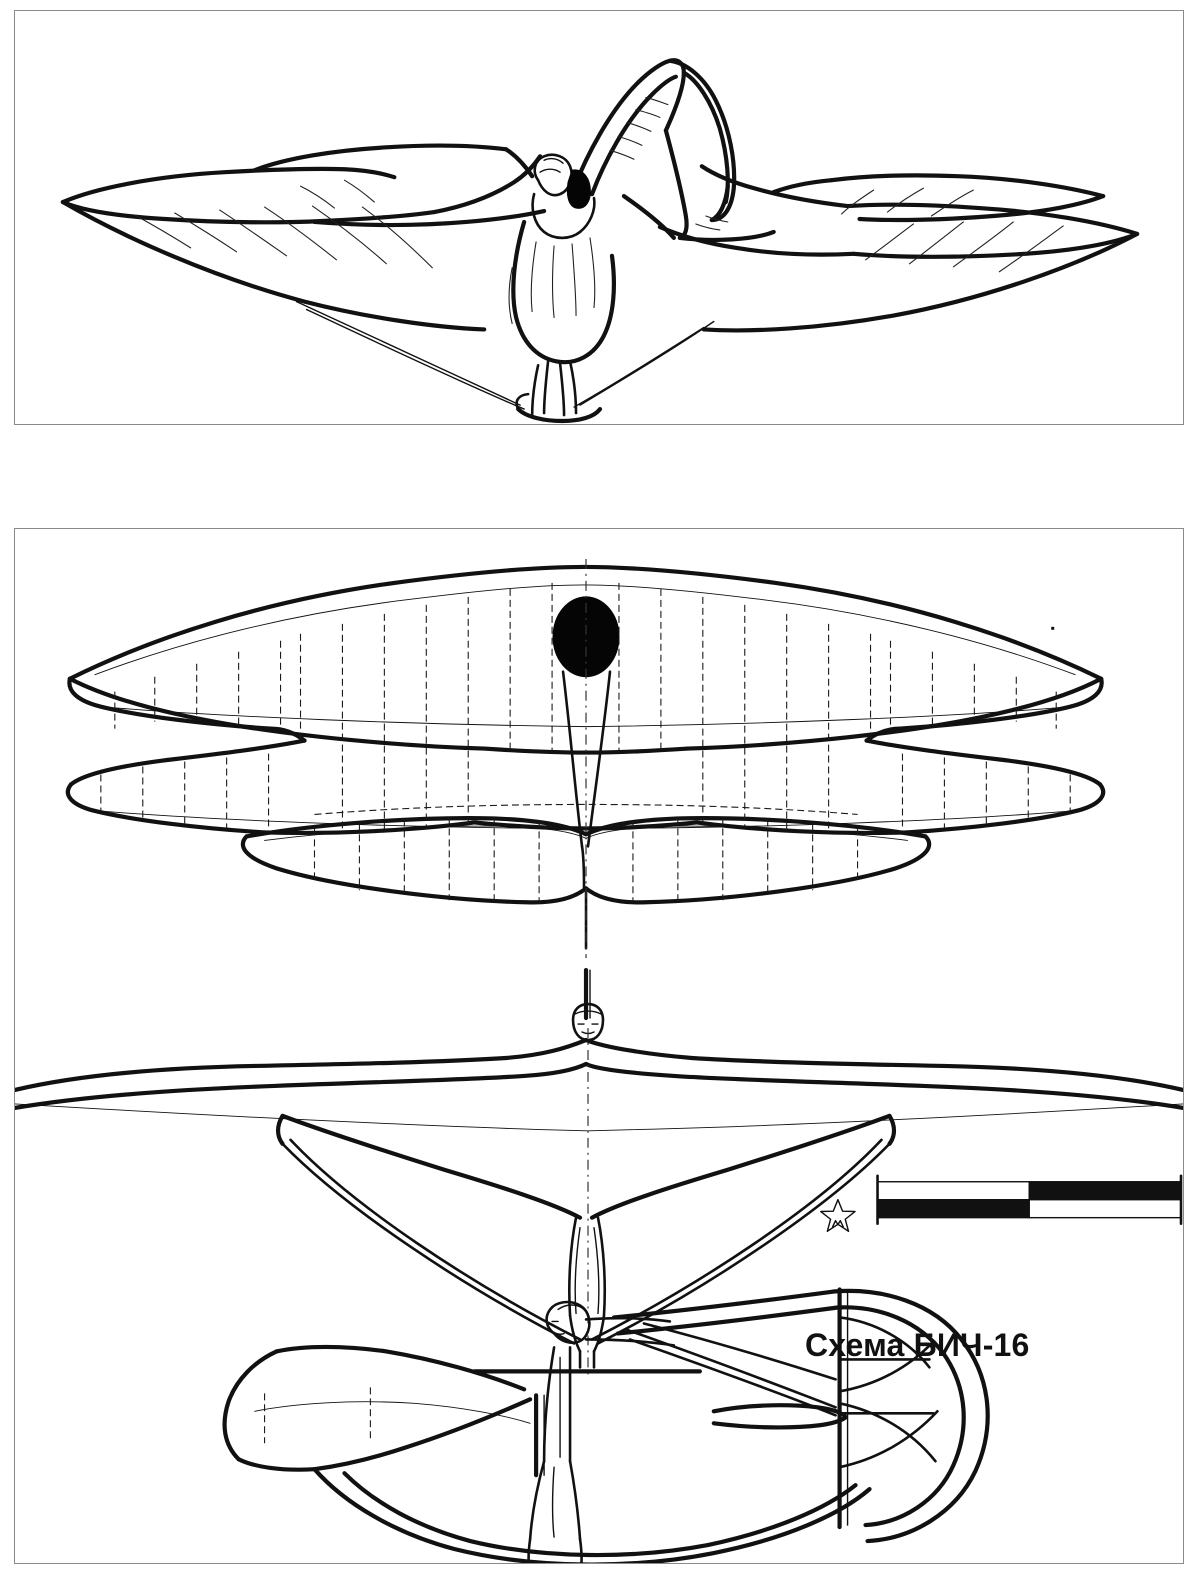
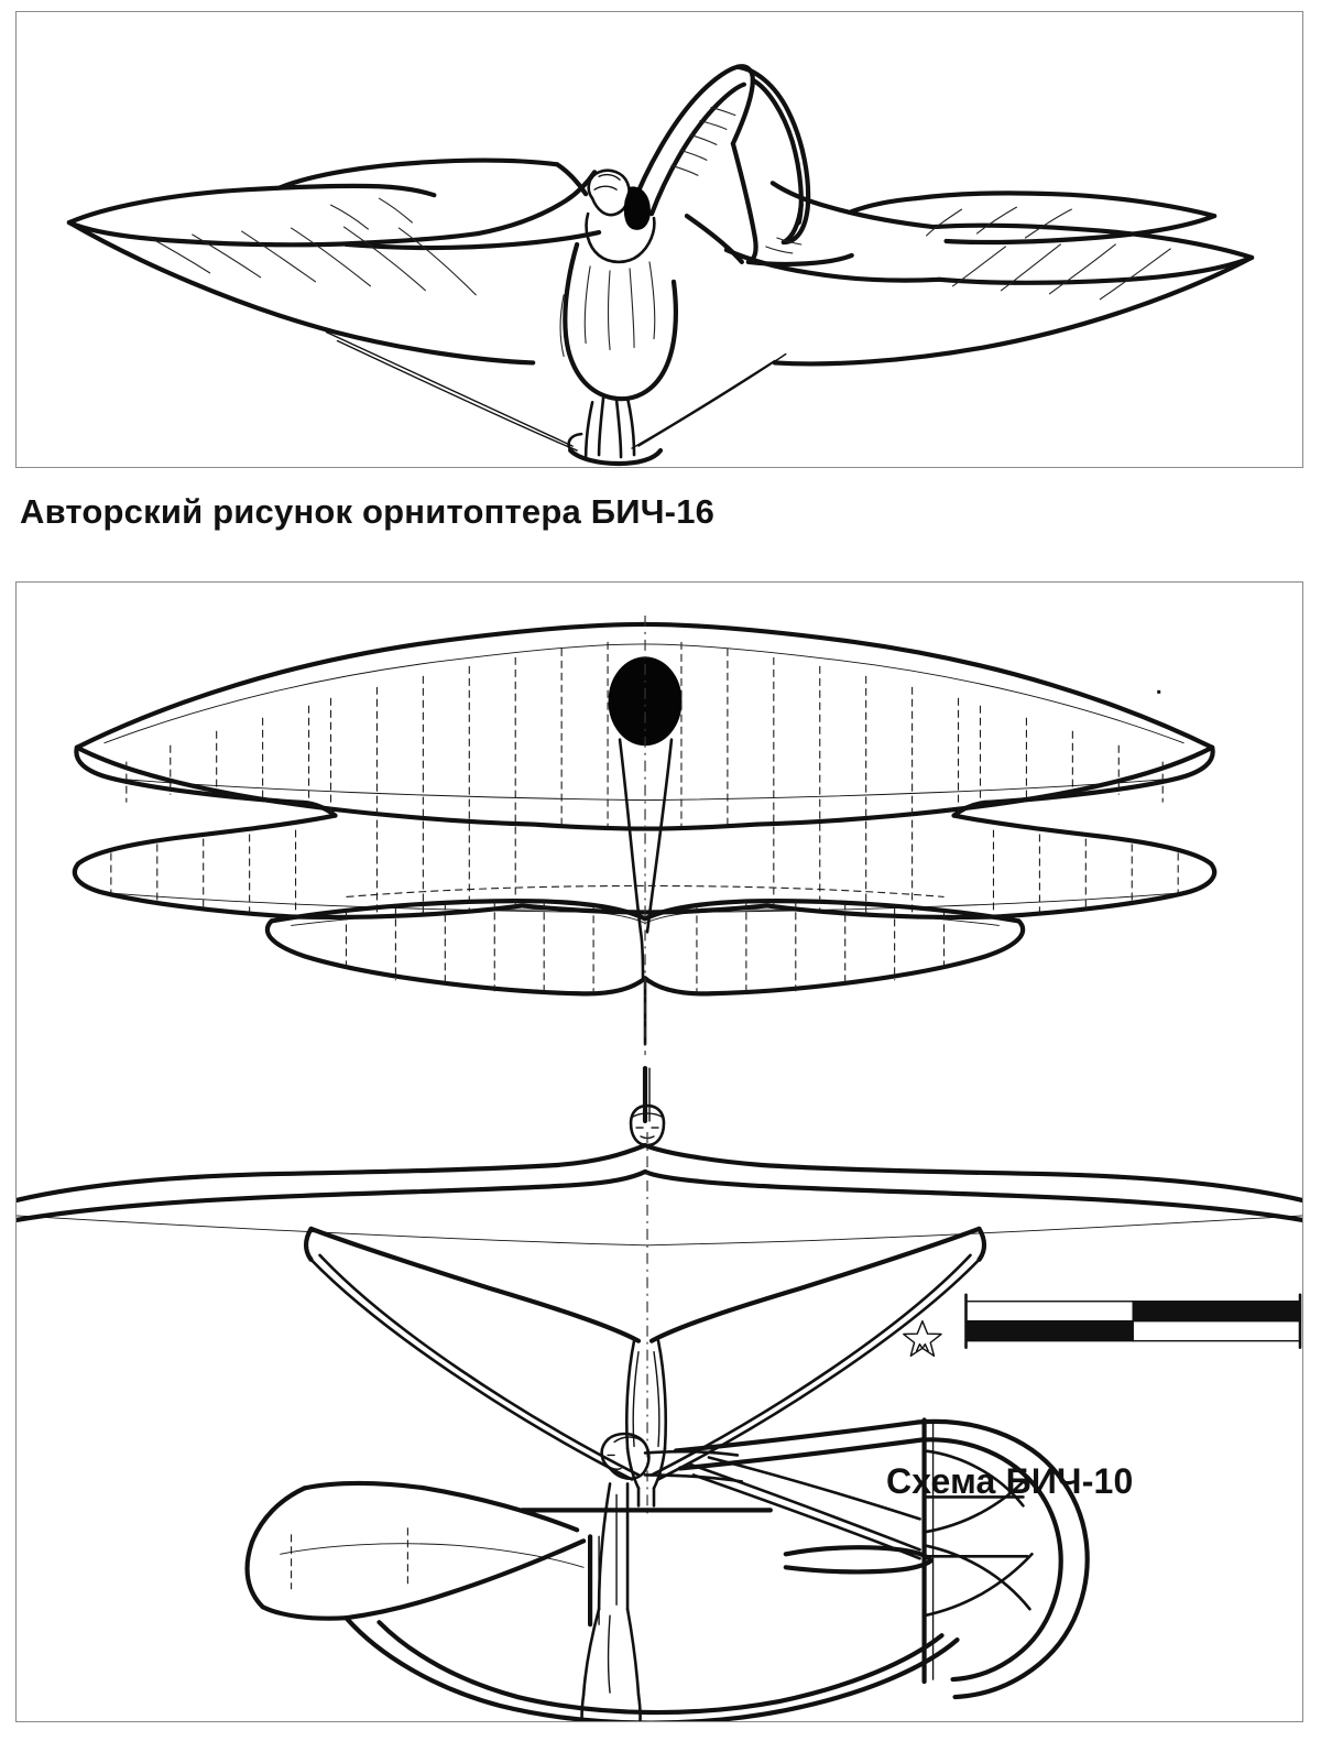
+ Авторский рисунок орнитоптера БИЧ-16
- Схема БИЧ-16
+ Схема БИЧ-10
